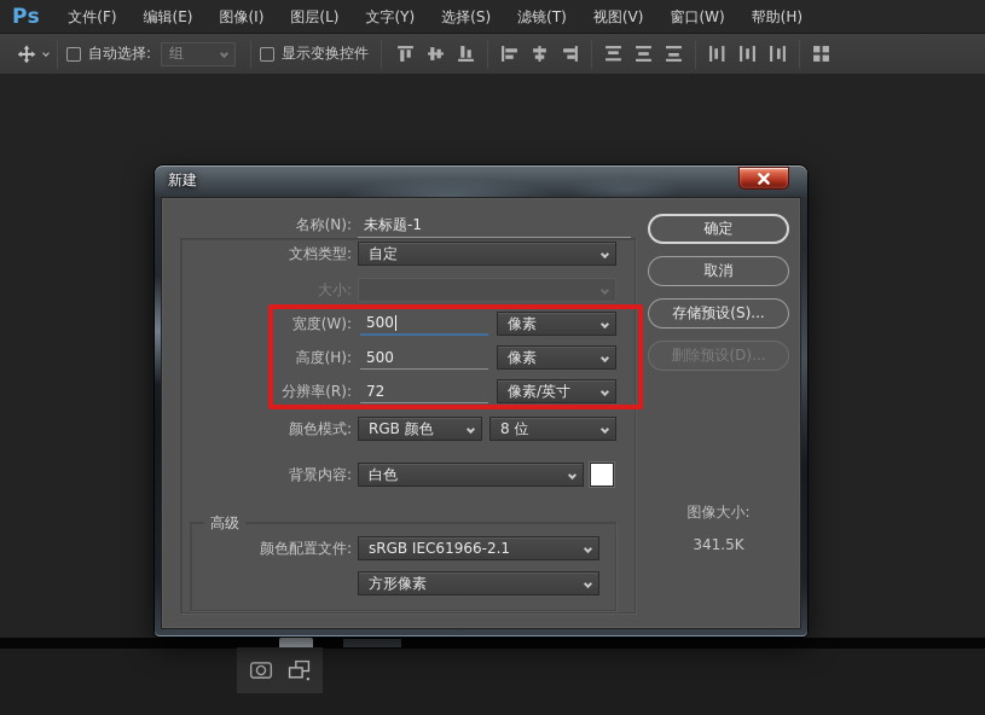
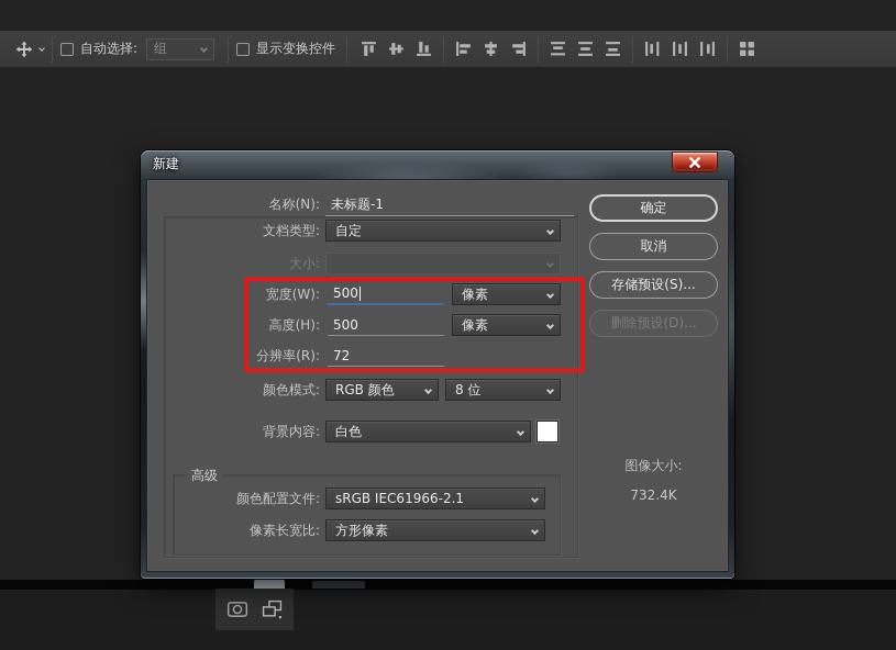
- Ps
- 文件(F)
- 编辑(E)
- 图像(I)
- 图层(L)
- 文字(Y)
- 选择(S)
- 滤镜(T)
- 视图(V)
- 窗口(W)
- 帮助(H)
  自动选择:
  组
  显示变换控件
  新建
  名称(N):
  未标题-1
  文档类型:
  自定
  大小:
  宽度(W):
  500
  像素
  高度(H):
  500
  像素
  分辨率(R):
  72
- 像素/英寸
  颜色模式:
  RGB 颜色
  8 位
  背景内容:
  白色
  高级
  颜色配置文件:
  sRGB IEC61966-2.1
+ 像素长宽比:
  方形像素
  确定
  取消
  存储预设(S)...
  删除预设(D)...
  图像大小:
- 341.5K
+ 732.4K
